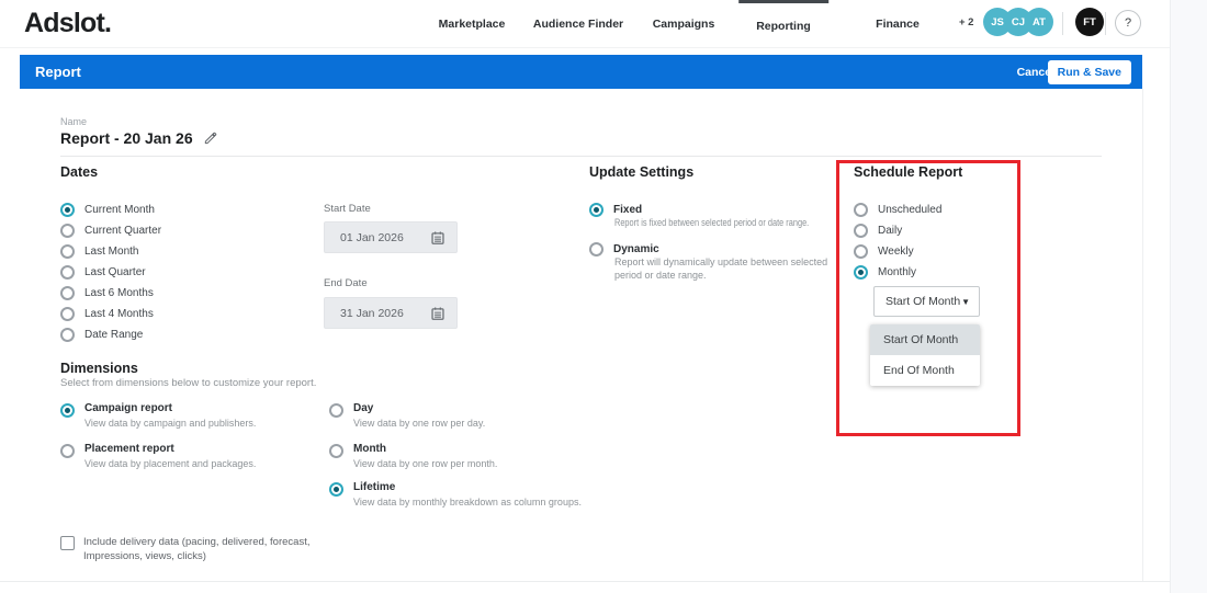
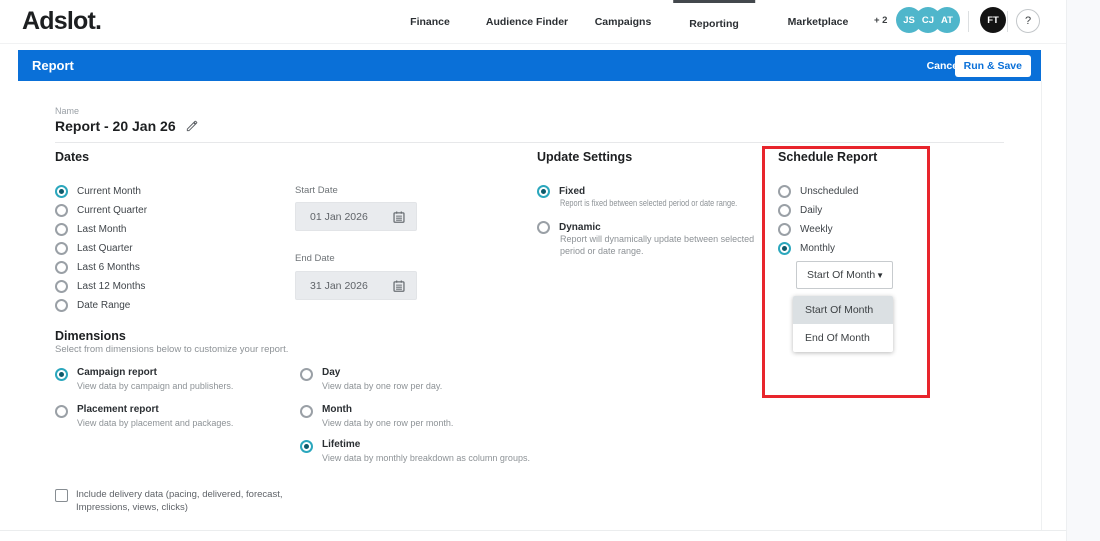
  Adslot.
- Marketplace
+ Finance
  Audience Finder
  Campaigns
  Reporting
- Finance
+ Marketplace
  + 2
  JS
  CJ
  AT
  FT
  ?
  Report
  Run & Save
  Name
  Report - 20 Jan 26
  Dates
  Current Month
  Current Quarter
  Last Month
  Last Quarter
  Last 6 Months
- Last 4 Months
+ Last 12 Months
  Date Range
  Start Date
  01 Jan 2026
  End Date
  31 Jan 2026
  Update Settings
  Fixed
  Report is fixed between selected period or date range.
  Dynamic
  Report will dynamically update between selected period or date range.
  Schedule Report
  Unscheduled
  Daily
  Weekly
  Monthly
  Start Of Month
  ▼
  Start Of Month
  End Of Month
  Dimensions
  Select from dimensions below to customize your report.
  Campaign report
  View data by campaign and publishers.
  Placement report
  View data by placement and packages.
  Day
  View data by one row per day.
  Month
  View data by one row per month.
  Lifetime
  View data by monthly breakdown as column groups.
  Include delivery data (pacing, delivered, forecast, Impressions, views, clicks)
